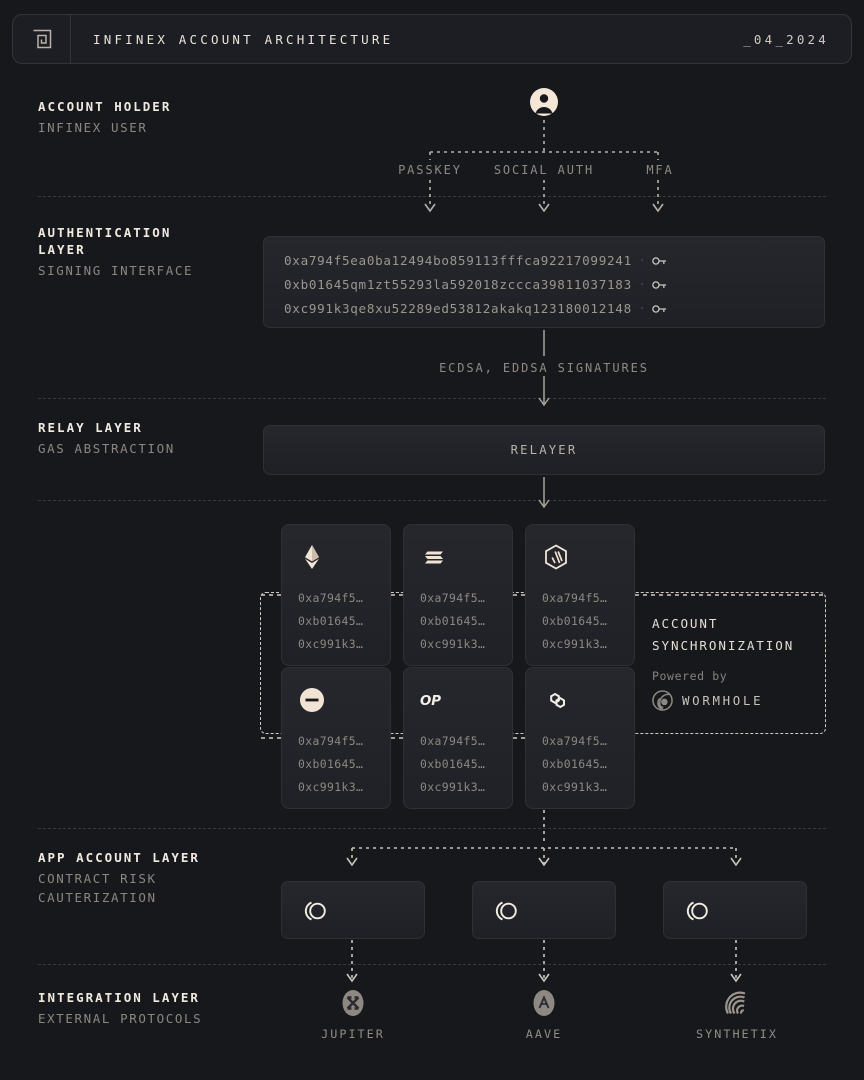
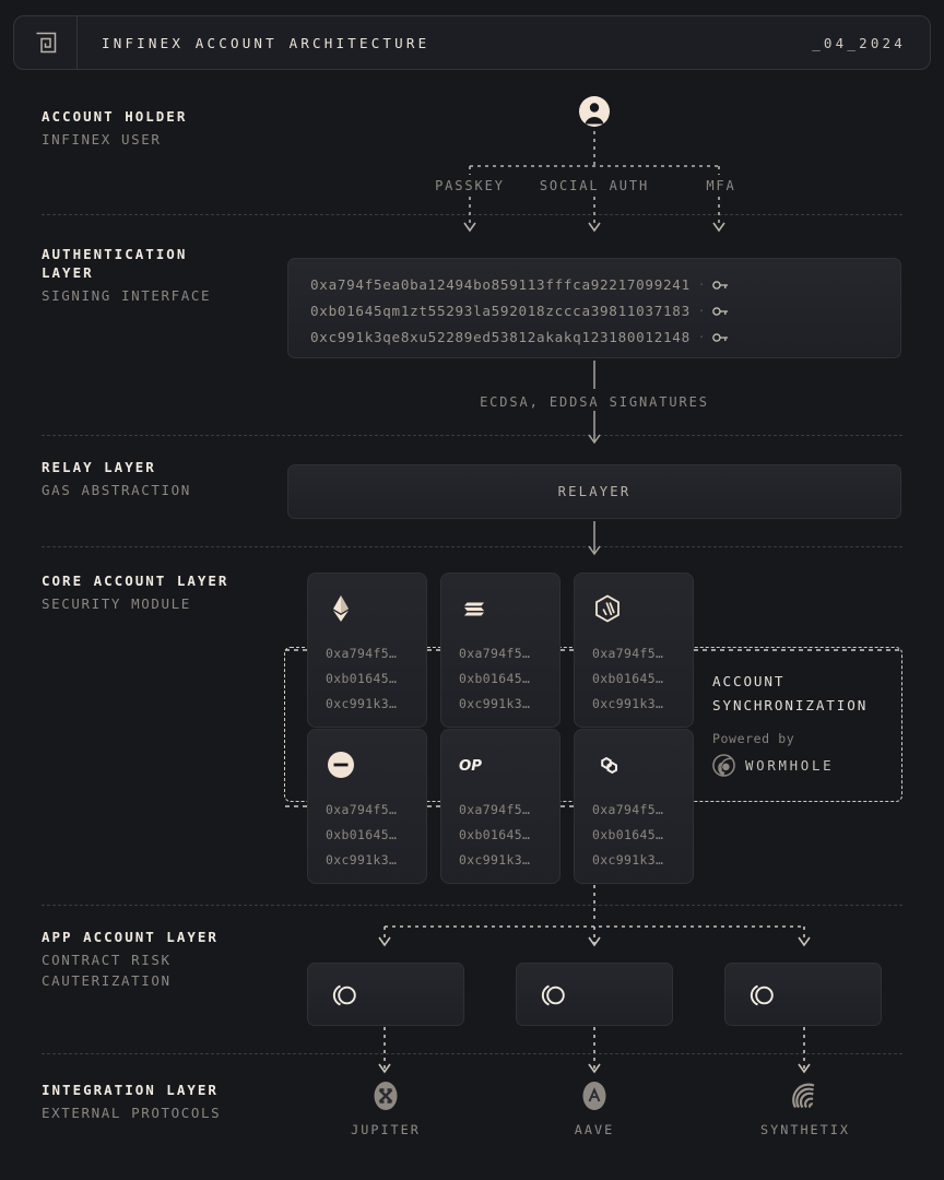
  INFINEX ACCOUNT ARCHITECTURE
  _04_2024
  ACCOUNT HOLDER
  INFINEX USER
  PASSKEY
  SOCIAL AUTH
  MFA
  AUTHENTICATION
  LAYER
  SIGNING INTERFACE
  0xa794f5ea0ba12494bo859113fffca92217099241
  ·
  0xb01645qm1zt55293la592018zccca39811037183
  ·
  0xc991k3qe8xu52289ed53812akakq123180012148
  ·
  ECDSA, EDDSA SIGNATURES
  RELAY LAYER
  GAS ABSTRACTION
  RELAYER
+ CORE ACCOUNT LAYER
+ SECURITY MODULE
  ACCOUNT
  SYNCHRONIZATION
  Powered by
  WORMHOLE
  0xa794f5…
  0xb01645…
  0xc991k3…
  0xa794f5…
  0xb01645…
  0xc991k3…
  0xa794f5…
  0xb01645…
  0xc991k3…
  0xa794f5…
  0xb01645…
  0xc991k3…
  OP
  0xa794f5…
  0xb01645…
  0xc991k3…
  0xa794f5…
  0xb01645…
  0xc991k3…
  APP ACCOUNT LAYER
  CONTRACT RISK
  CAUTERIZATION
  INTEGRATION LAYER
  EXTERNAL PROTOCOLS
  JUPITER
  AAVE
  SYNTHETIX
